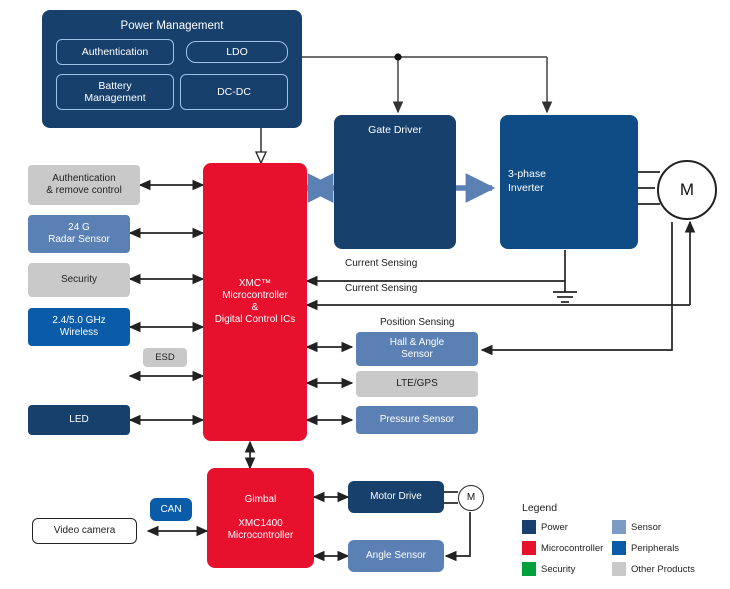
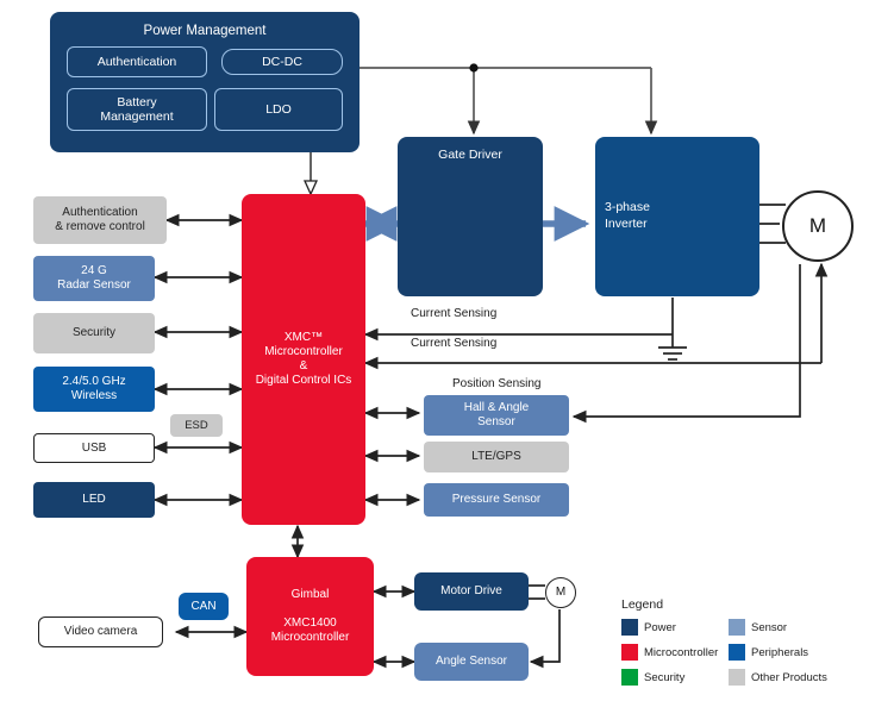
  Power Management
  Authentication
- LDO
+ DC-DC
  Battery
  Management
- DC-DC
+ LDO
  Authentication
  & remove control
  24 G
  Radar Sensor
  Security
  2.4/5.0 GHz
  Wireless
+ USB
  LED
  ESD
  XMC™
  Microcontroller
  &
  Digital Control ICs
  Gate Driver
  3-phase
  Inverter
  M
  Current Sensing
  Current Sensing
  Position Sensing
  Hall & Angle
  Sensor
  LTE/GPS
  Pressure Sensor
  Gimbal
  XMC1400
  Microcontroller
  CAN
  Video camera
  Motor Drive
  M
  Angle Sensor
  Legend
  Power
  Sensor
  Microcontroller
  Peripherals
  Security
  Other Products
